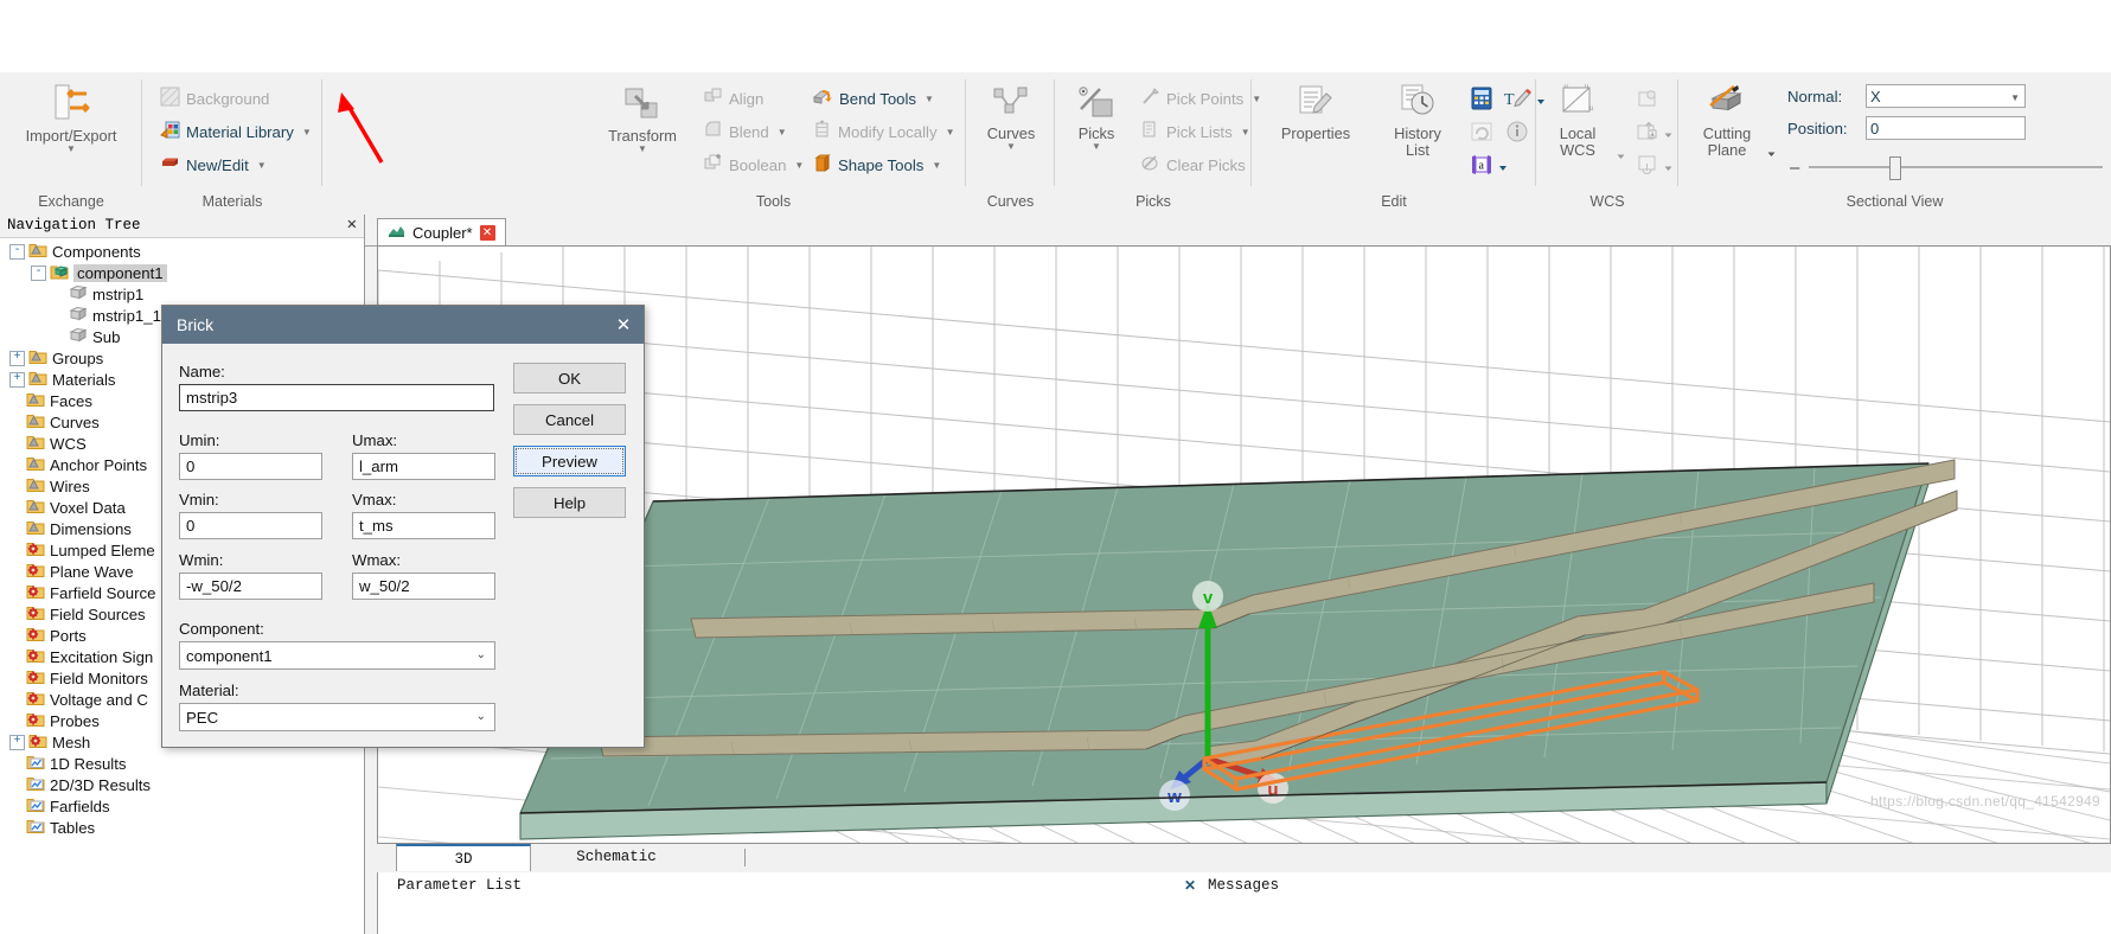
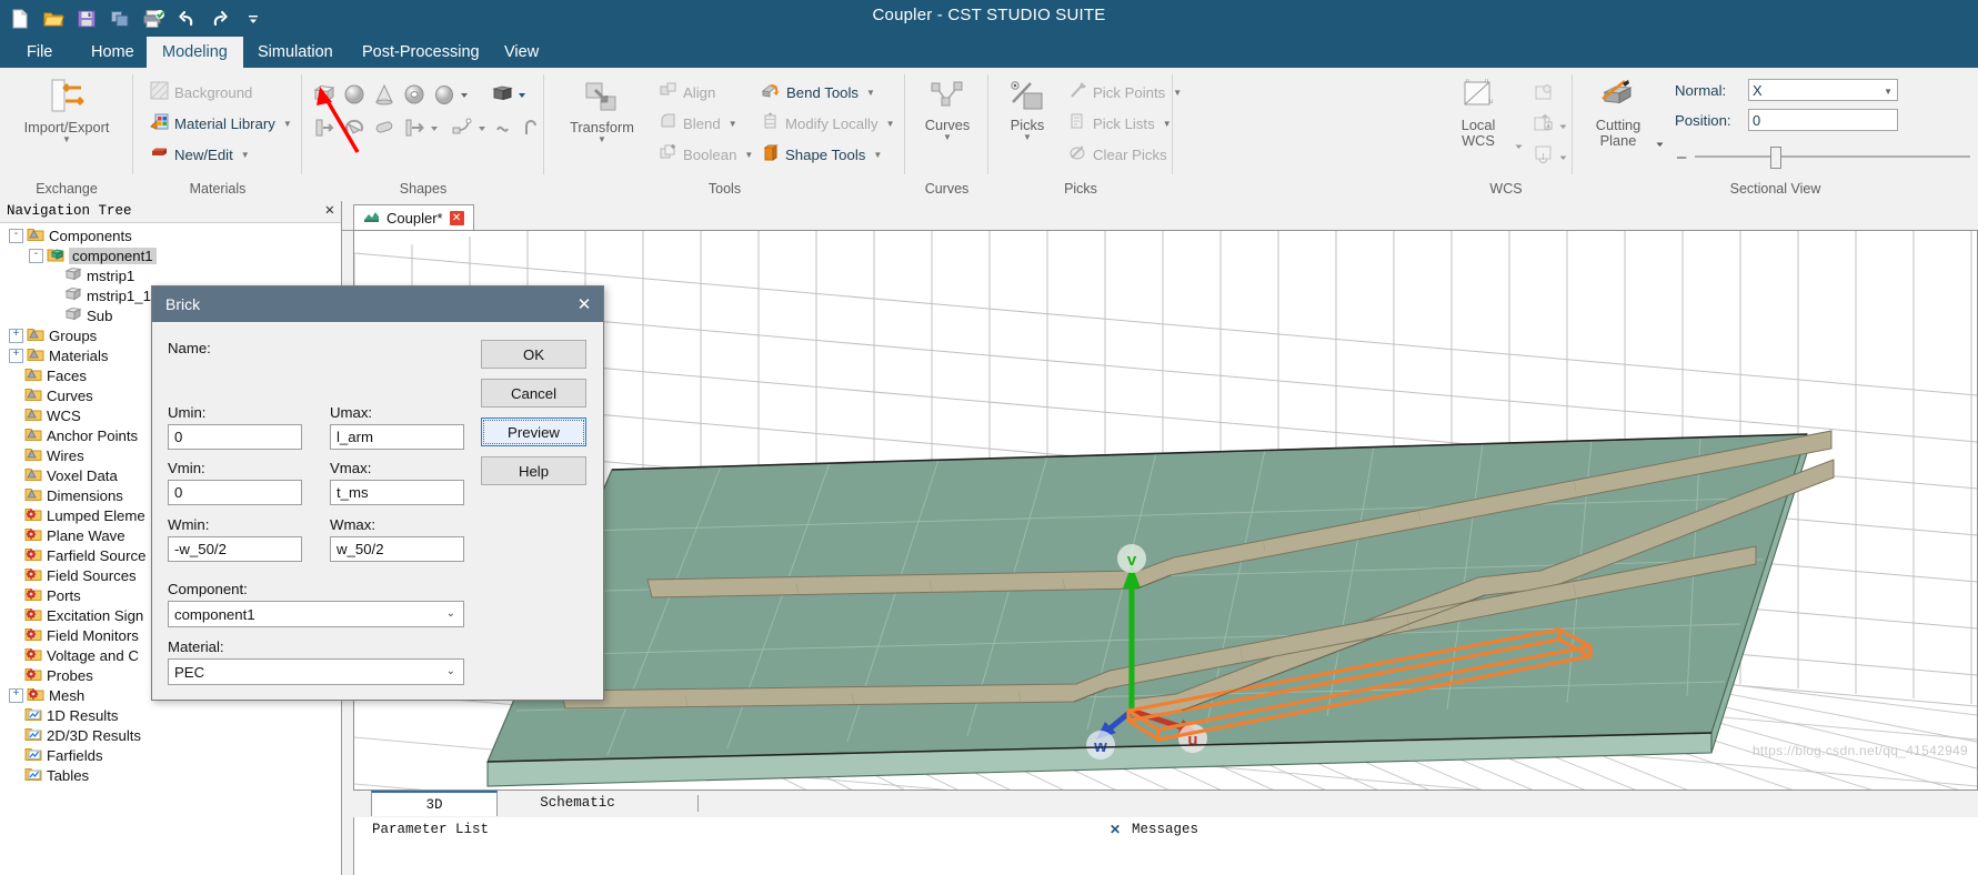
+ Coupler - CST STUDIO SUITE
+ File
+ Home
+ Modeling
+ Simulation
+ Post-Processing
+ View
  Import/Export
  ▼
  Exchange
  Background
  Material Library
  ▼
  New/Edit
  ▼
  Materials
+ Shapes
  Transform
  ▼
  Align
  Blend
  ▼
  Boolean
  ▼
  Bend Tools
  ▼
  Modify Locally
  ▼
  Shape Tools
  ▼
  Tools
  Curves
  ▼
  Curves
  Picks
  ▼
  Pick Points
  ▼
  Pick Lists
  ▼
  Clear Picks
  Picks
- Properties
- History
- List
- T
- a
- Edit
  Local
  WCS
  WCS
  Cutting
  Plane
  Normal:
  X
  ▼
  Position:
  0
  –
  Sectional View
  Navigation Tree
  ✕
  -
  Components
  -
  component1
  mstrip1
  mstrip1_1
  Sub
  +
  Groups
  +
  Materials
  Faces
  Curves
  WCS
  Anchor Points
  Wires
  Voxel Data
  Dimensions
  Lumped Eleme
  Plane Wave
  Farfield Source
  Field Sources
  Ports
  Excitation Sign
  Field Monitors
  Voltage and C
  Probes
  +
  Mesh
  1D Results
  2D/3D Results
  Farfields
  Tables
  Coupler*
  ✕
  v
  u
  https://blog.csdn.net/qq_41542949
  3D
  Schematic
  Parameter List
  Messages
  ✕
  Brick
  ✕
  Name:
- mstrip3
  Umin:
  0
  Umax:
  l_arm
  Vmin:
  0
  Vmax:
  t_ms
  Wmin:
  -w_50/2
  Wmax:
  w_50/2
  Component:
  component1
  ⌄
  Material:
  PEC
  ⌄
  OK
  Cancel
  Preview
  Help
